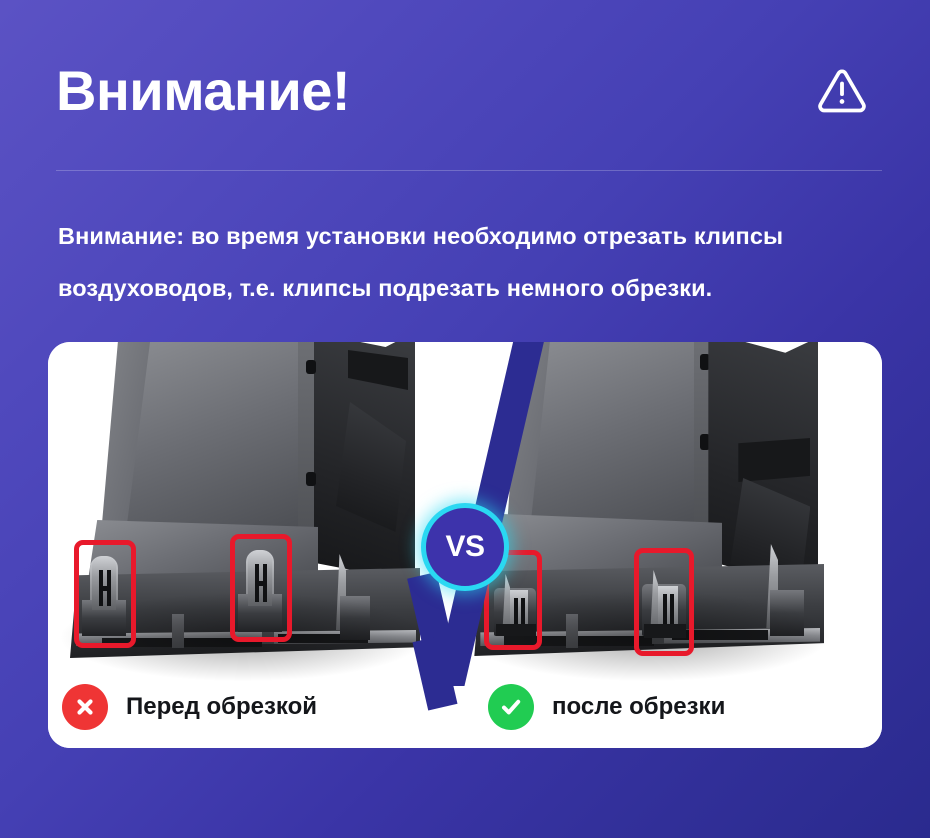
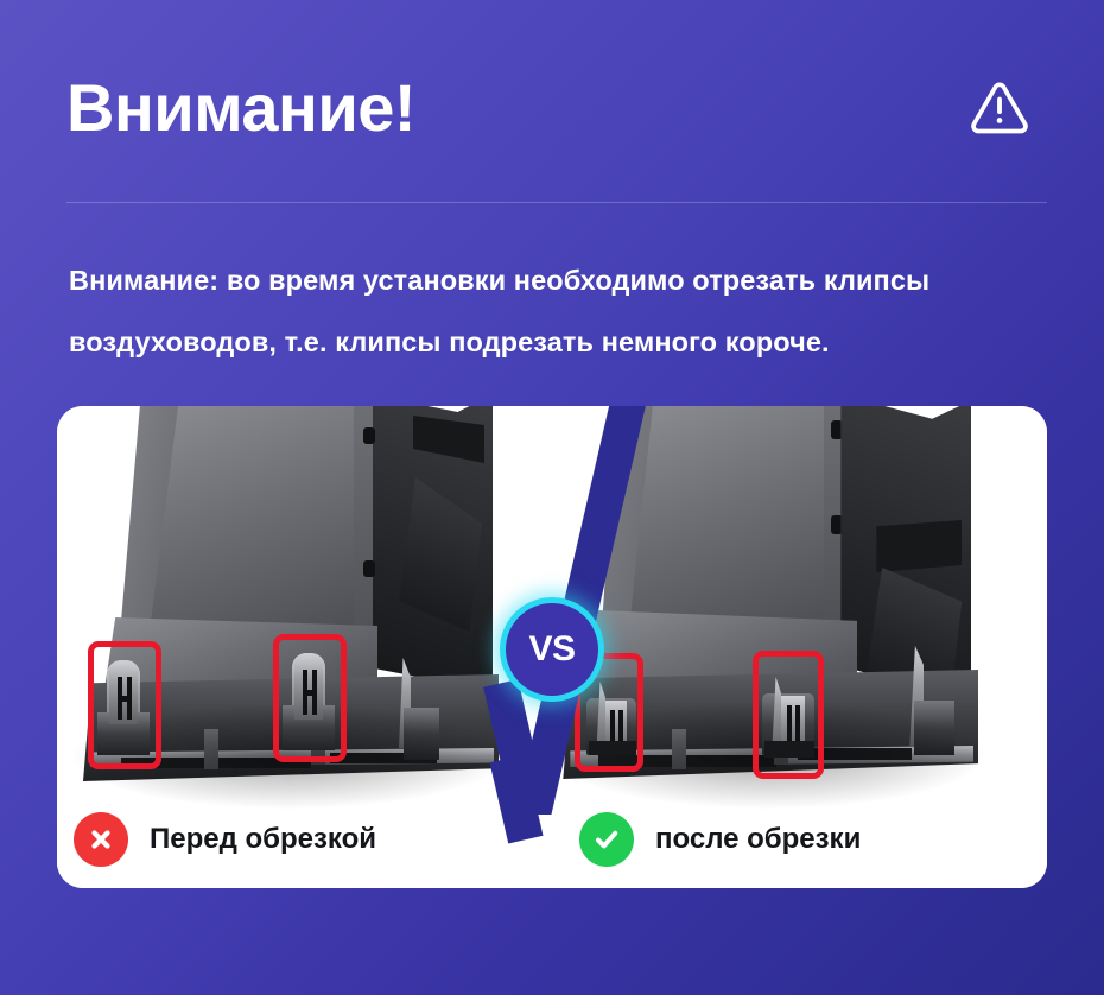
  Внимание!
- Внимание: во время установки необходимо отрезать клипсы воздуховодов, т.е. клипсы подрезать немного обрезки.
+ Внимание: во время установки необходимо отрезать клипсы воздуховодов, т.е. клипсы подрезать немного короче.
  VS
  Перед обрезкой
  после обрезки
